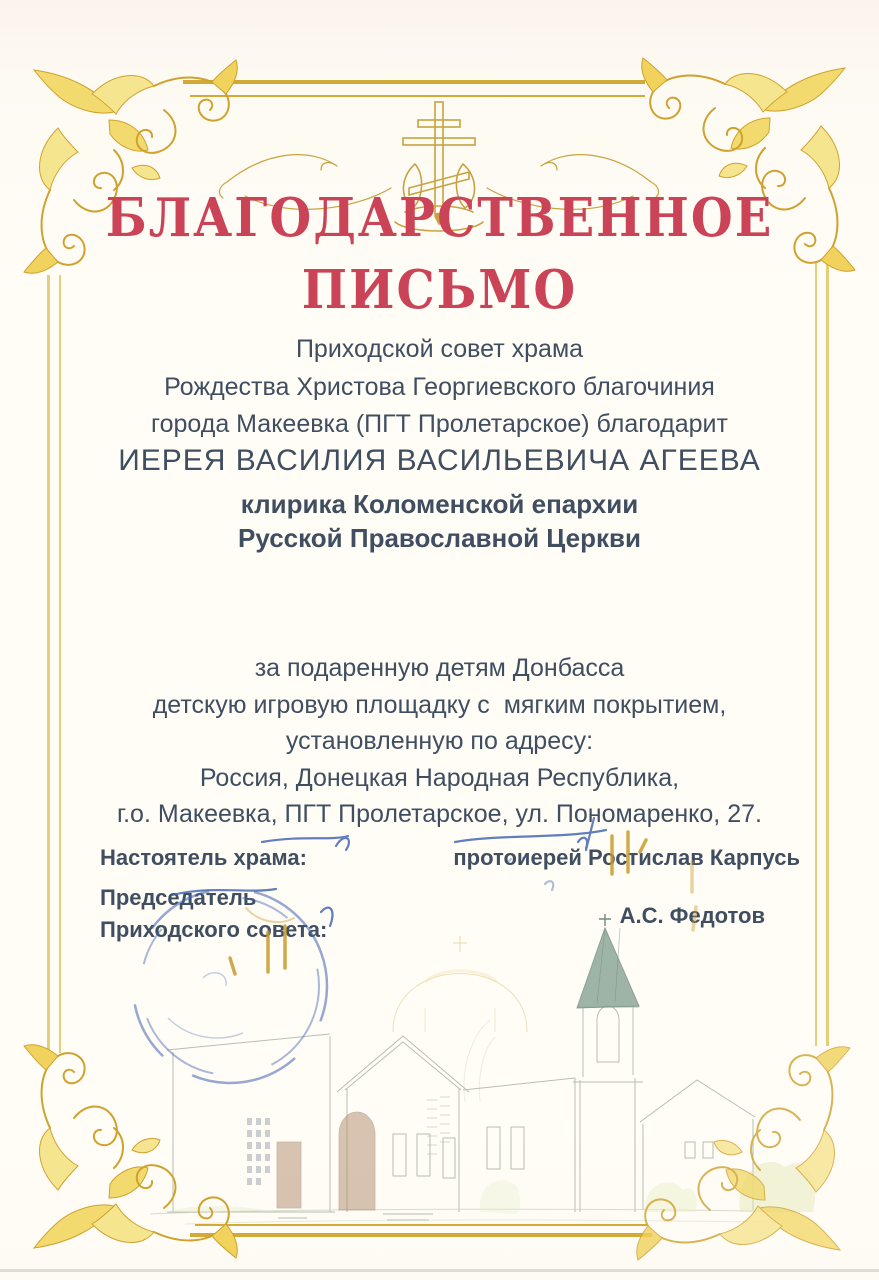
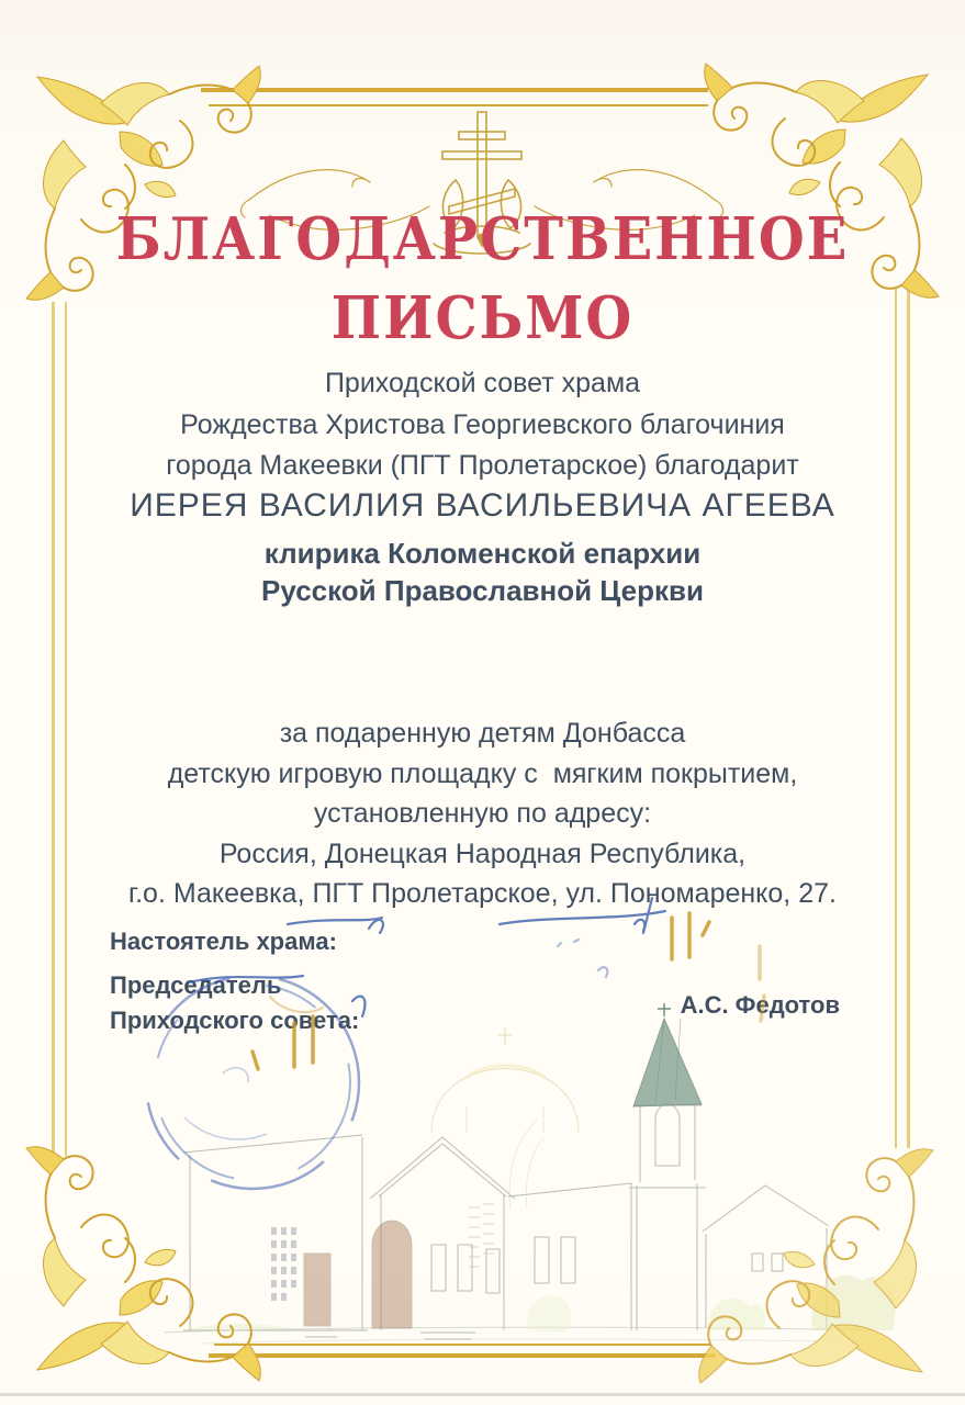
  БЛАГОДАРСТВЕННОЕ
  ПИСЬМО
  Приходской совет храма
  Рождества Христова Георгиевского благочиния
- города Макеевка (ПГТ Пролетарское) благодарит
+ города Макеевки (ПГТ Пролетарское) благодарит
  ИЕРЕЯ ВАСИЛИЯ ВАСИЛЬЕВИЧА АГЕЕВА
  клирика Коломенской епархии
  Русской Православной Церкви
  за подаренную детям Донбасса
  детскую игровую площадку с мягким покрытием,
  установленную по адресу:
  Россия, Донецкая Народная Республика,
  г.о. Макеевка, ПГТ Пролетарское, ул. Пономаренко, 27.
  Настоятель храма:
- протоиерей Ростислав Карпусь
  Председатель
  Приходского совета:
  А.С. Федотов
